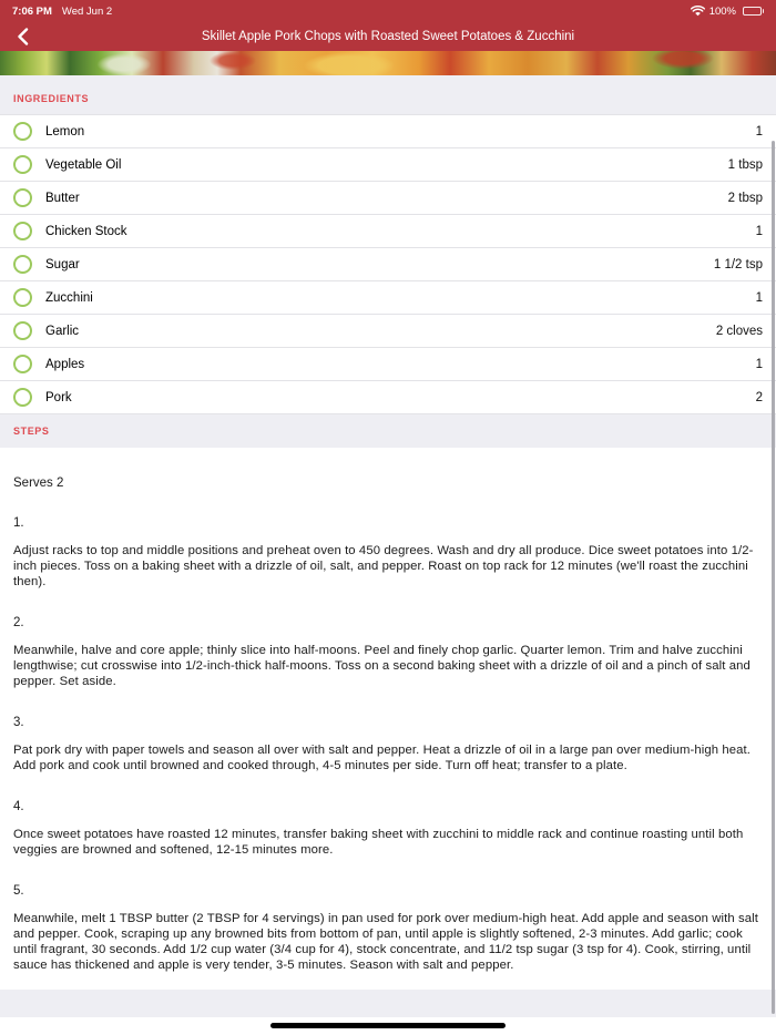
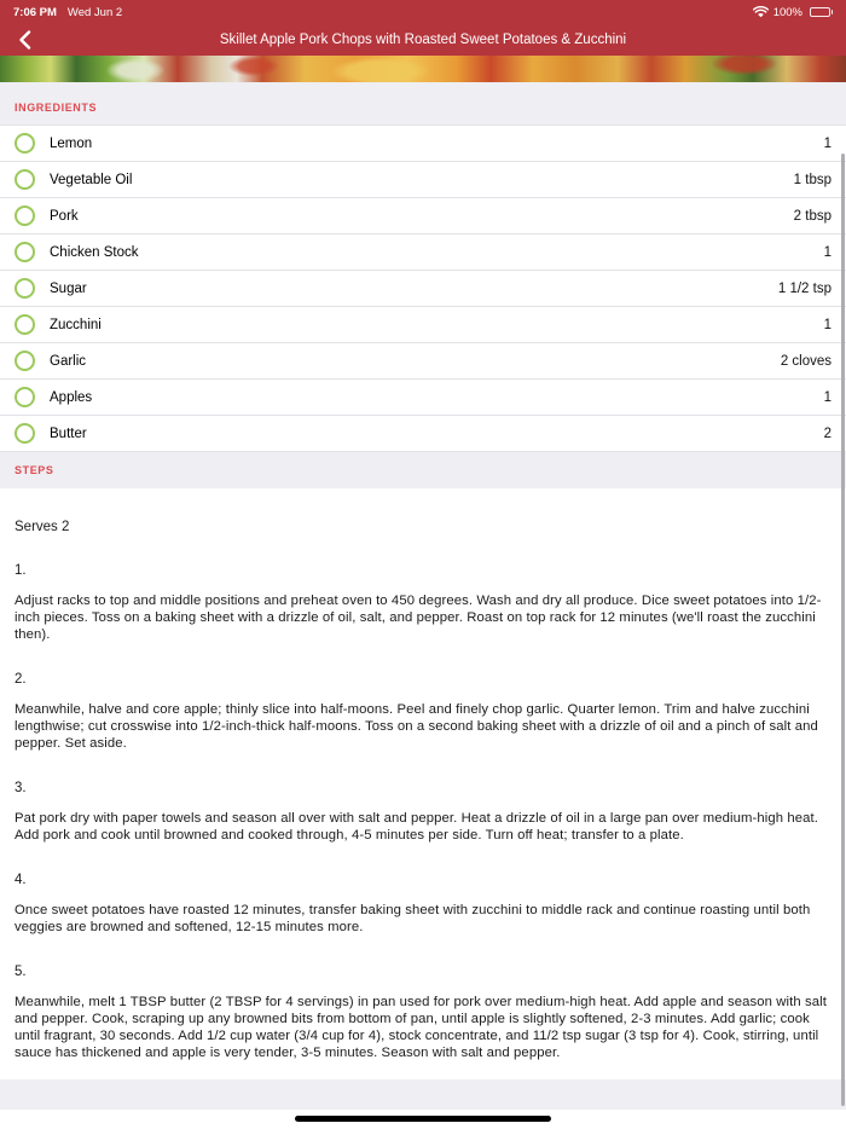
  7:06 PM
  Wed Jun 2
  100%
  Skillet Apple Pork Chops with Roasted Sweet Potatoes & Zucchini
  INGREDIENTS
  Lemon
  1
  Vegetable Oil
  1 tbsp
- Butter
+ Pork
  2 tbsp
  Chicken Stock
  1
  Sugar
  1 1/2 tsp
  Zucchini
  1
  Garlic
  2 cloves
  Apples
  1
- Pork
+ Butter
  2
  STEPS
  Serves 2
  1.
  Adjust racks to top and middle positions and preheat oven to 450 degrees. Wash and dry all produce. Dice sweet potatoes into 1/2-inch pieces. Toss on a baking sheet with a drizzle of oil, salt, and pepper. Roast on top rack for 12 minutes (we'll roast the zucchini then).
  2.
  Meanwhile, halve and core apple; thinly slice into half-moons. Peel and finely chop garlic. Quarter lemon. Trim and halve zucchini lengthwise; cut crosswise into 1/2-inch-thick half-moons. Toss on a second baking sheet with a drizzle of oil and a pinch of salt and pepper. Set aside.
  3.
  Pat pork dry with paper towels and season all over with salt and pepper. Heat a drizzle of oil in a large pan over medium-high heat. Add pork and cook until browned and cooked through, 4-5 minutes per side. Turn off heat; transfer to a plate.
  4.
  Once sweet potatoes have roasted 12 minutes, transfer baking sheet with zucchini to middle rack and continue roasting until both veggies are browned and softened, 12-15 minutes more.
  5.
  Meanwhile, melt 1 TBSP butter (2 TBSP for 4 servings) in pan used for pork over medium-high heat. Add apple and season with salt and pepper. Cook, scraping up any browned bits from bottom of pan, until apple is slightly softened, 2-3 minutes. Add garlic; cook until fragrant, 30 seconds. Add 1/2 cup water (3/4 cup for 4), stock concentrate, and 11/2 tsp sugar (3 tsp for 4). Cook, stirring, until sauce has thickened and apple is very tender, 3-5 minutes. Season with salt and pepper.
